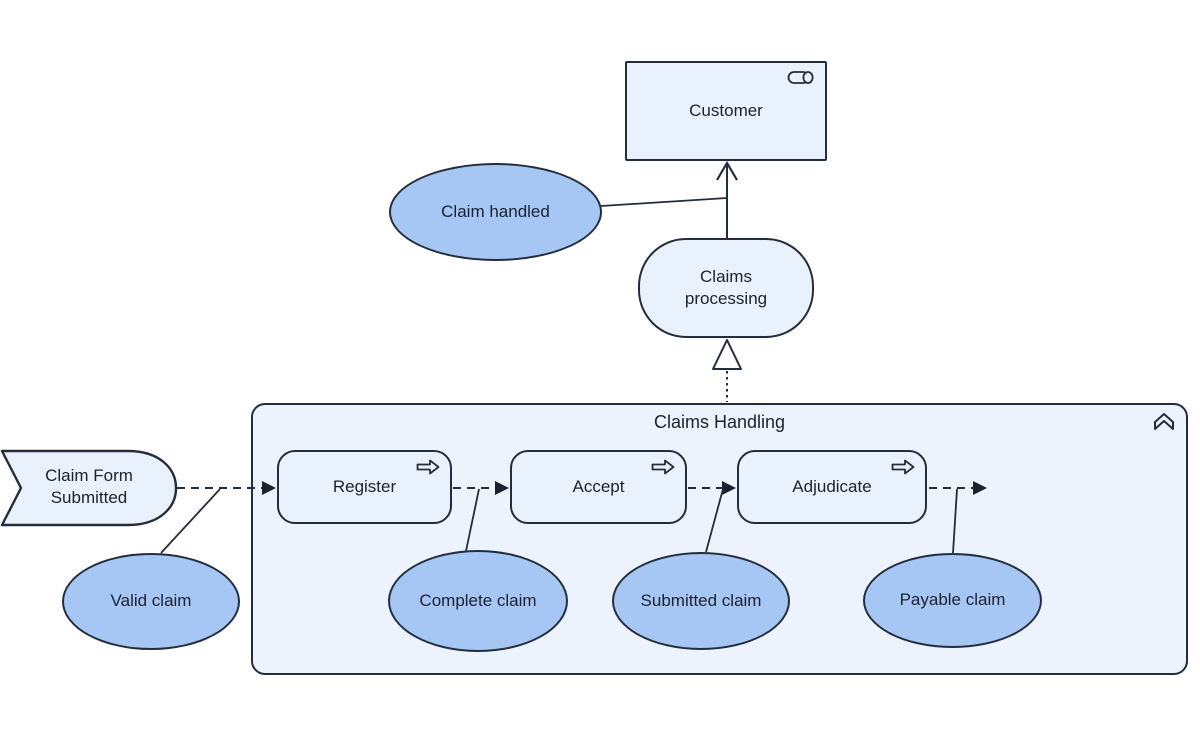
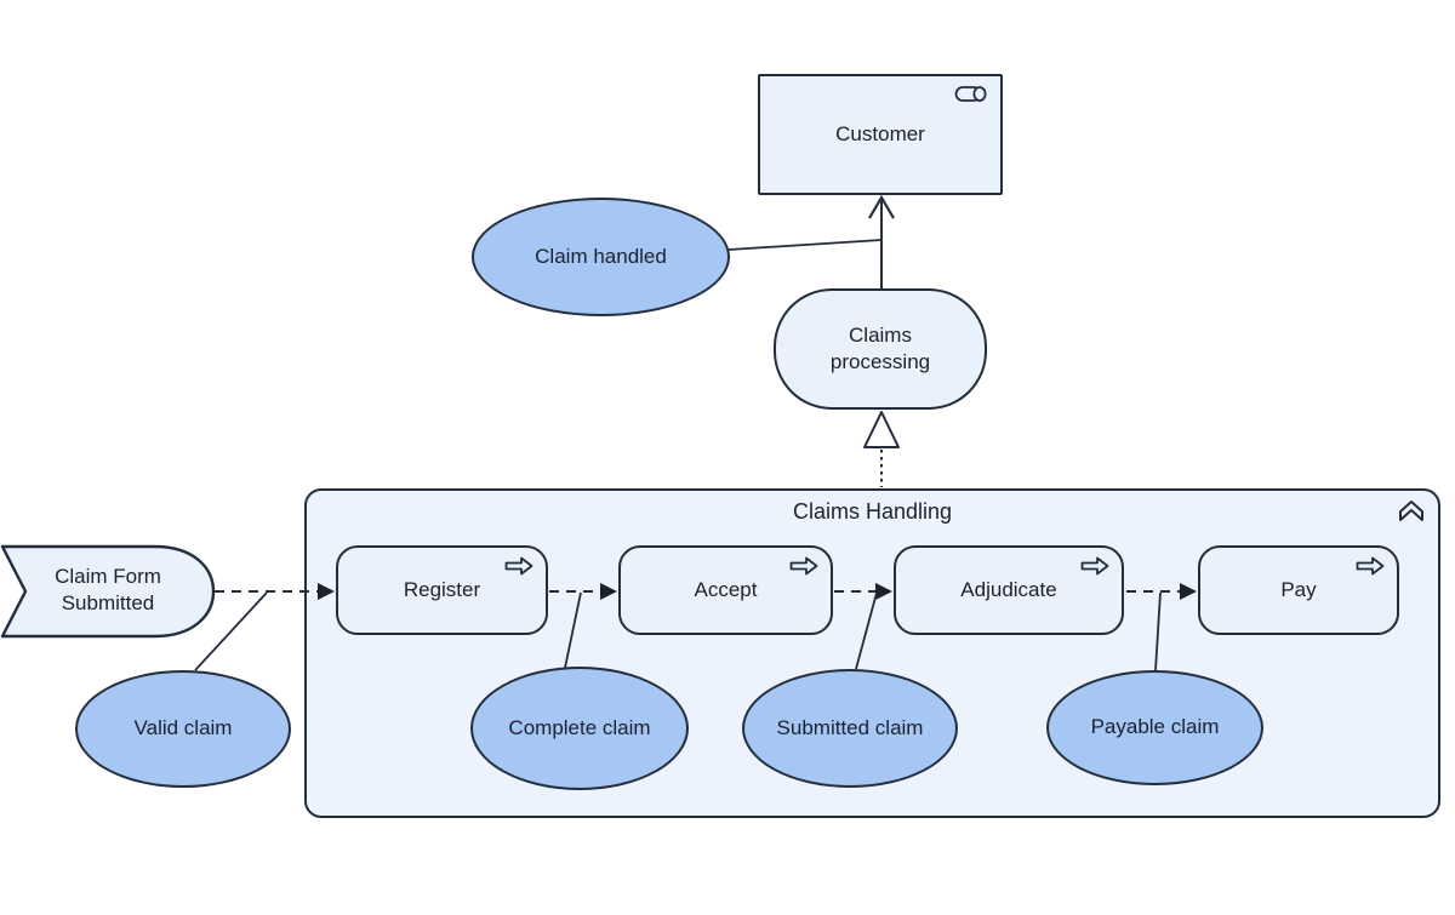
  Claims Handling
  Customer
  Claim handled
  Claims processing
  Claim Form Submitted
  Register
  Accept
  Adjudicate
+ Pay
  Valid claim
  Complete claim
  Submitted claim
  Payable claim
